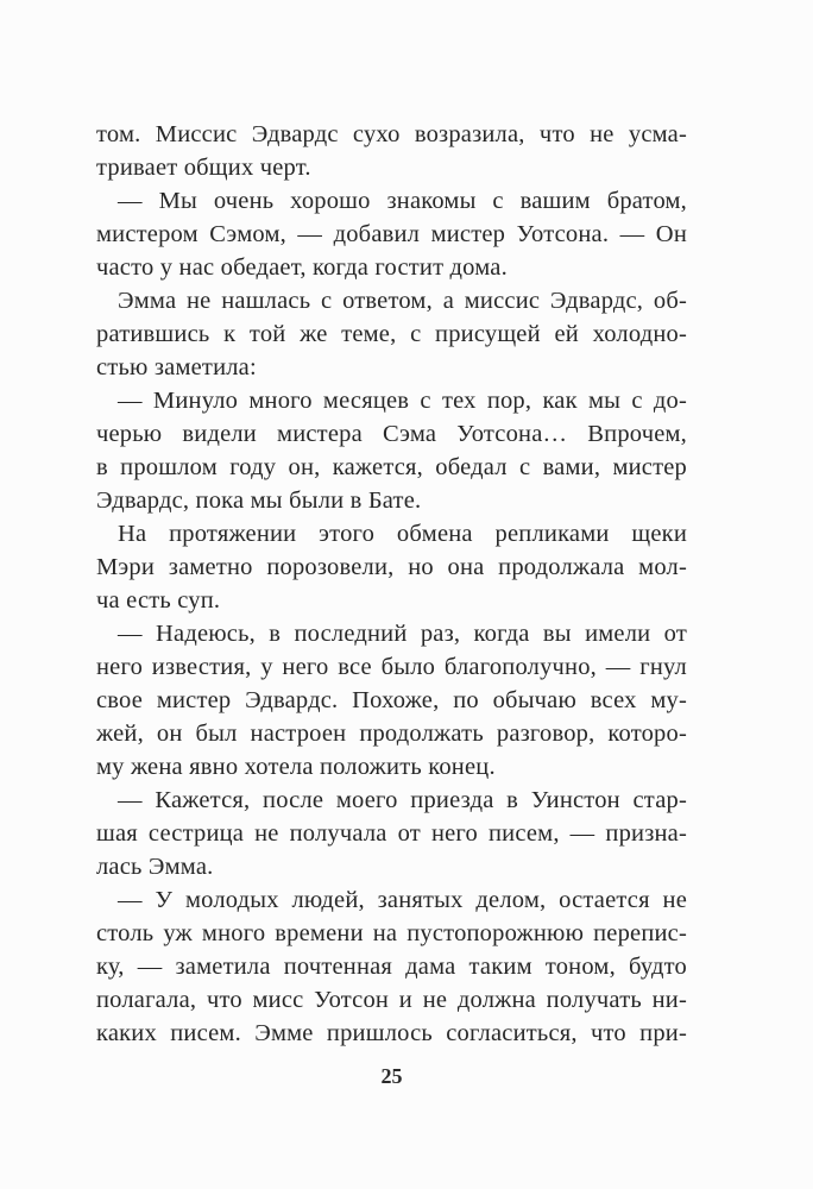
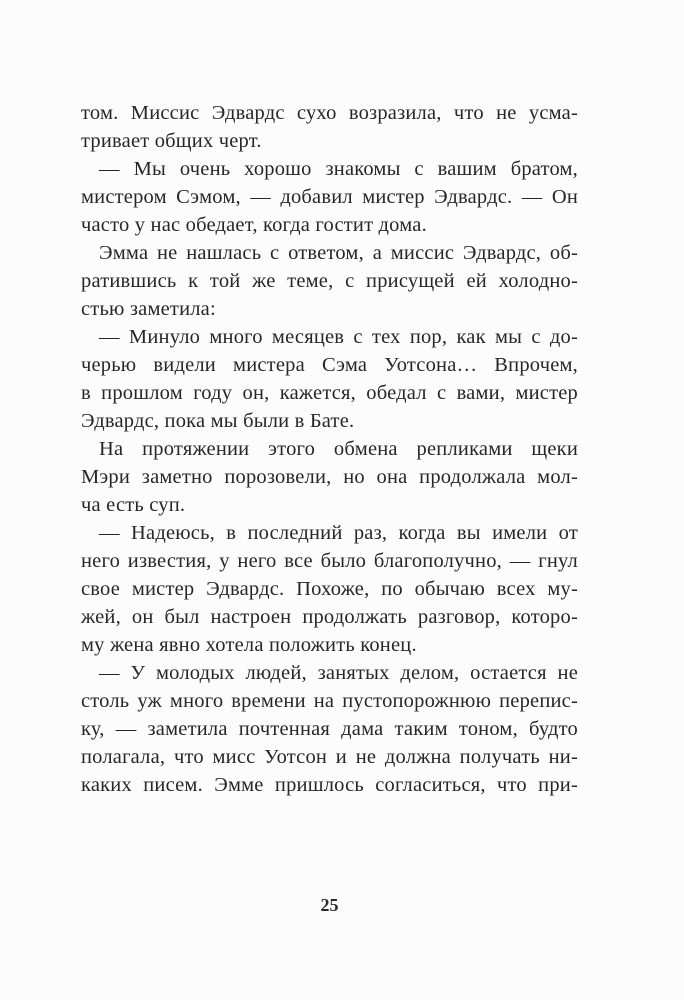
  том. Миссис Эдвардс сухо возразила, что не усма-
  тривает общих черт.
  — Мы очень хорошо знакомы с вашим братом,
- мистером Сэмом, — добавил мистер Уотсона. — Он
+ мистером Сэмом, — добавил мистер Эдвардс. — Он
  часто у нас обедает, когда гостит дома.
  Эмма не нашлась с ответом, а миссис Эдвардс, об-
  ратившись к той же теме, с присущей ей холодно-
  стью заметила:
  — Минуло много месяцев с тех пор, как мы с до-
  черью видели мистера Сэма Уотсона… Впрочем,
  в прошлом году он, кажется, обедал с вами, мистер
  Эдвардс, пока мы были в Бате.
  На протяжении этого обмена репликами щеки
  Мэри заметно порозовели, но она продолжала мол-
  ча есть суп.
  — Надеюсь, в последний раз, когда вы имели от
  него известия, у него все было благополучно, — гнул
  свое мистер Эдвардс. Похоже, по обычаю всех му-
  жей, он был настроен продолжать разговор, которо-
  му жена явно хотела положить конец.
- — Кажется, после моего приезда в Уинстон стар-
- шая сестрица не получала от него писем, — призна-
- лась Эмма.
  — У молодых людей, занятых делом, остается не
  столь уж много времени на пустопорожнюю перепис-
  ку, — заметила почтенная дама таким тоном, будто
  полагала, что мисс Уотсон и не должна получать ни-
  каких писем. Эмме пришлось согласиться, что при-
  25
